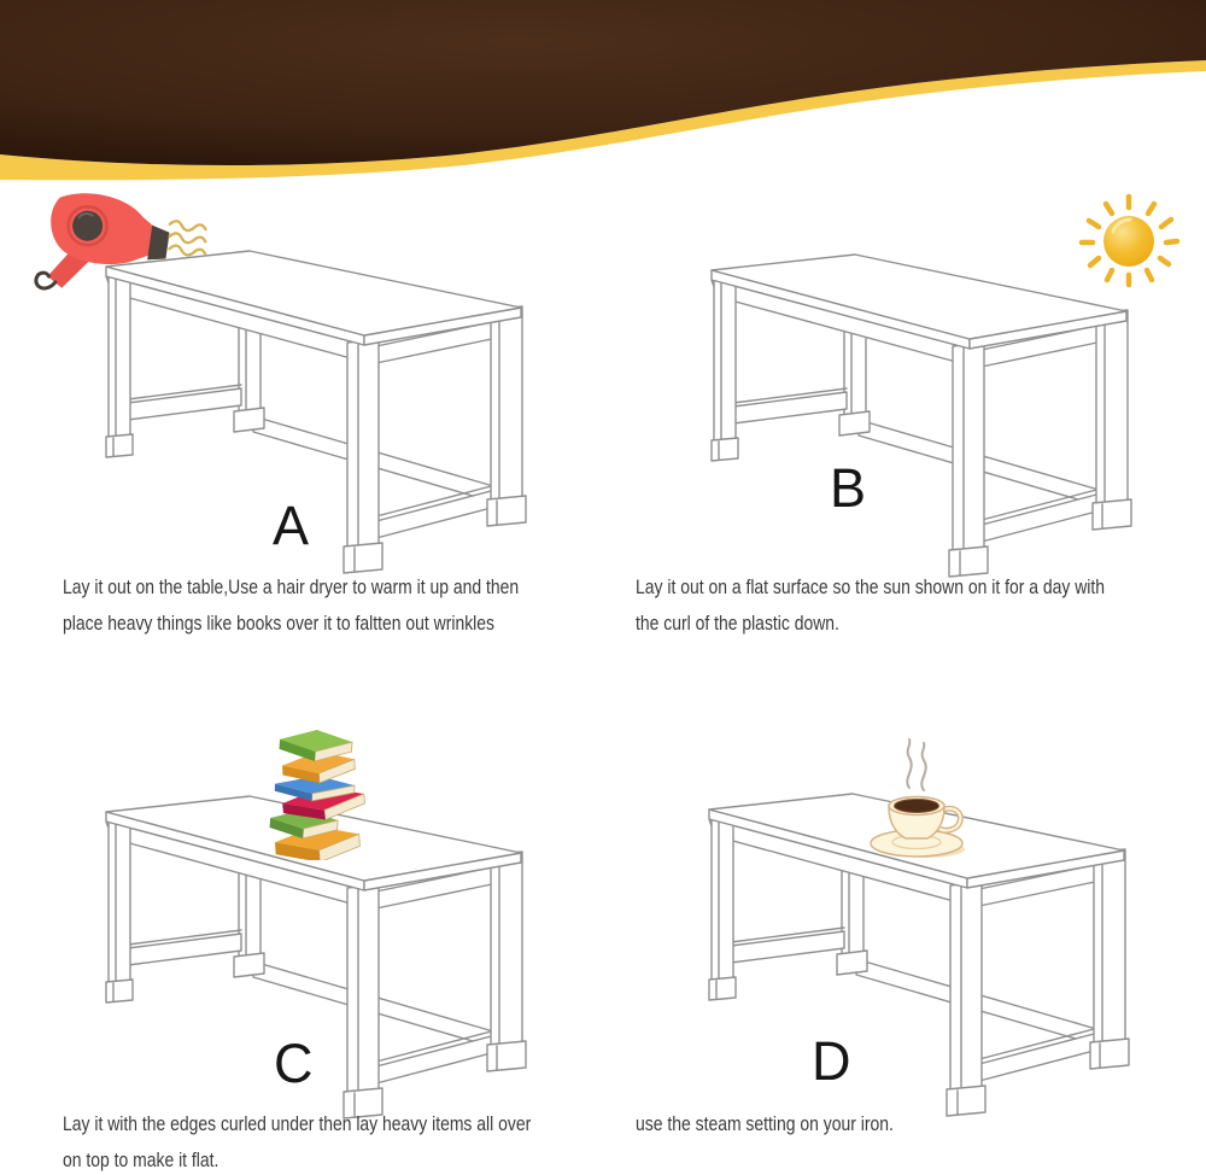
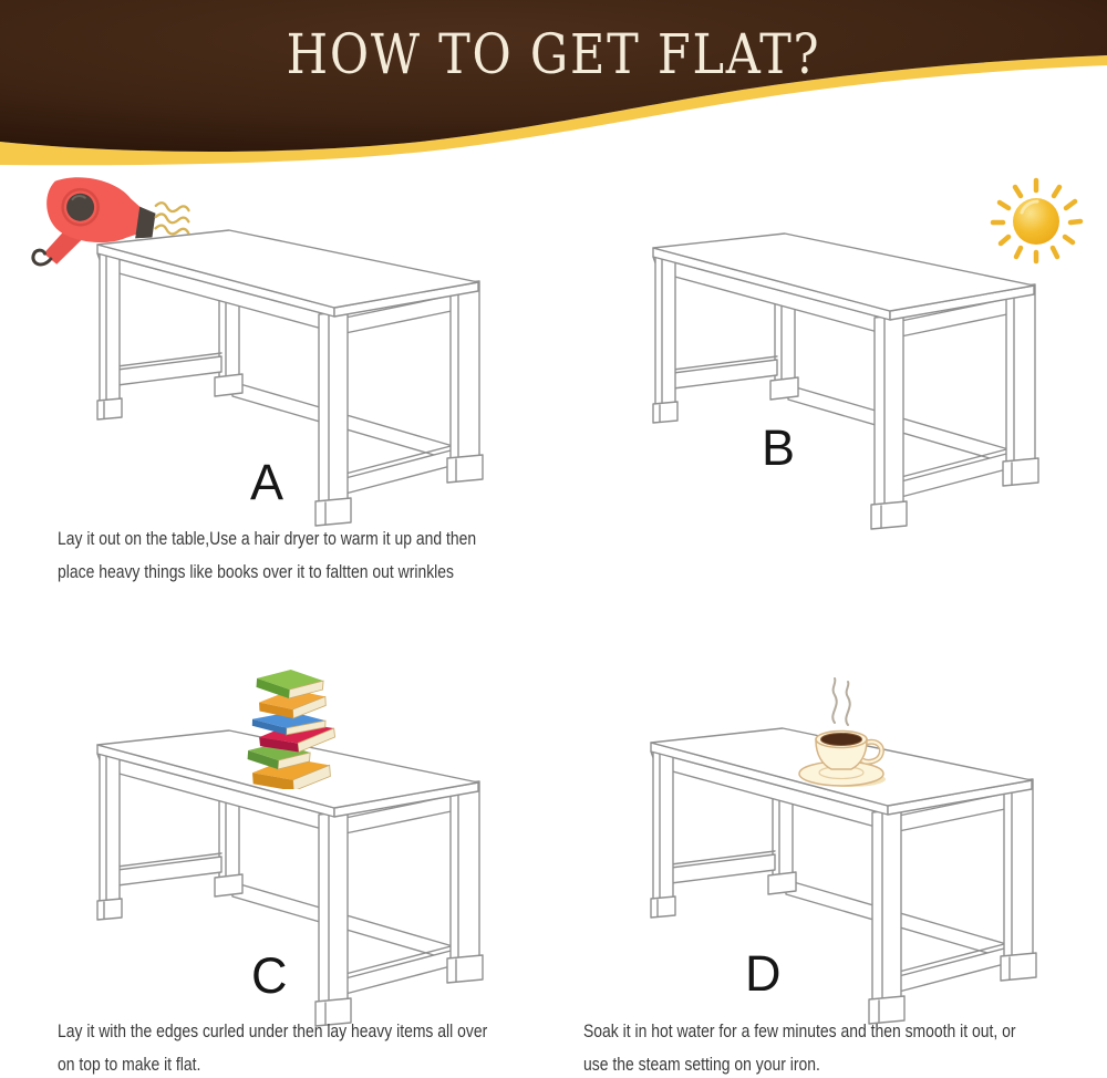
+ HOW TO GET FLAT?
  A
  B
  C
  D
  Lay it out on the table,Use a hair dryer to warm it up and then
  place heavy things like books over it to faltten out wrinkles
- Lay it out on a flat surface so the sun shown on it for a day with
- the curl of the plastic down.
  Lay it with the edges curled under then lay heavy items all over
  on top to make it flat.
+ Soak it in hot water for a few minutes and then smooth it out, or
  use the steam setting on your iron.
